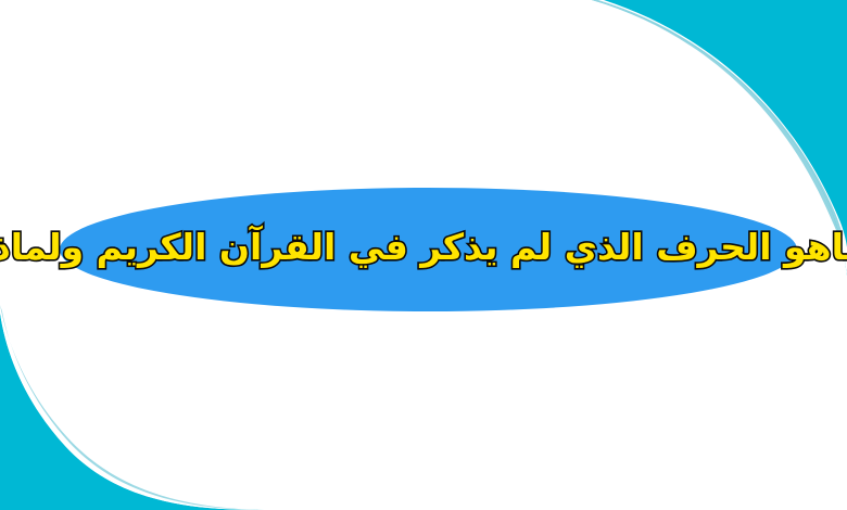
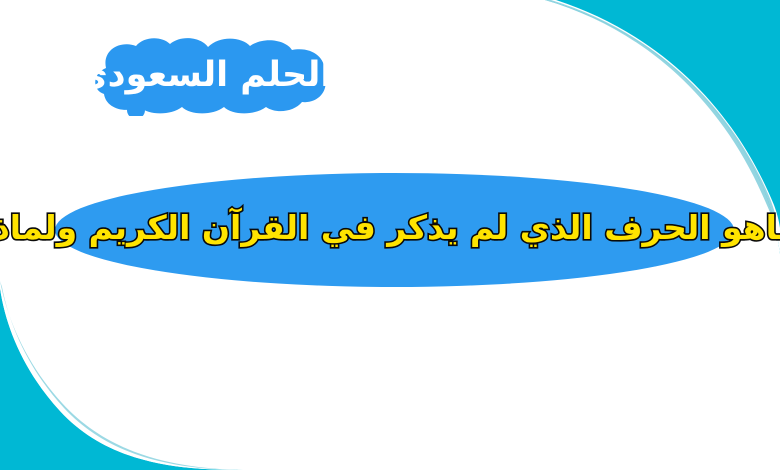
+ الحلم السعودي
  اهو الحرف الذي لم يذكر في القرآن الكريم ولماذ
